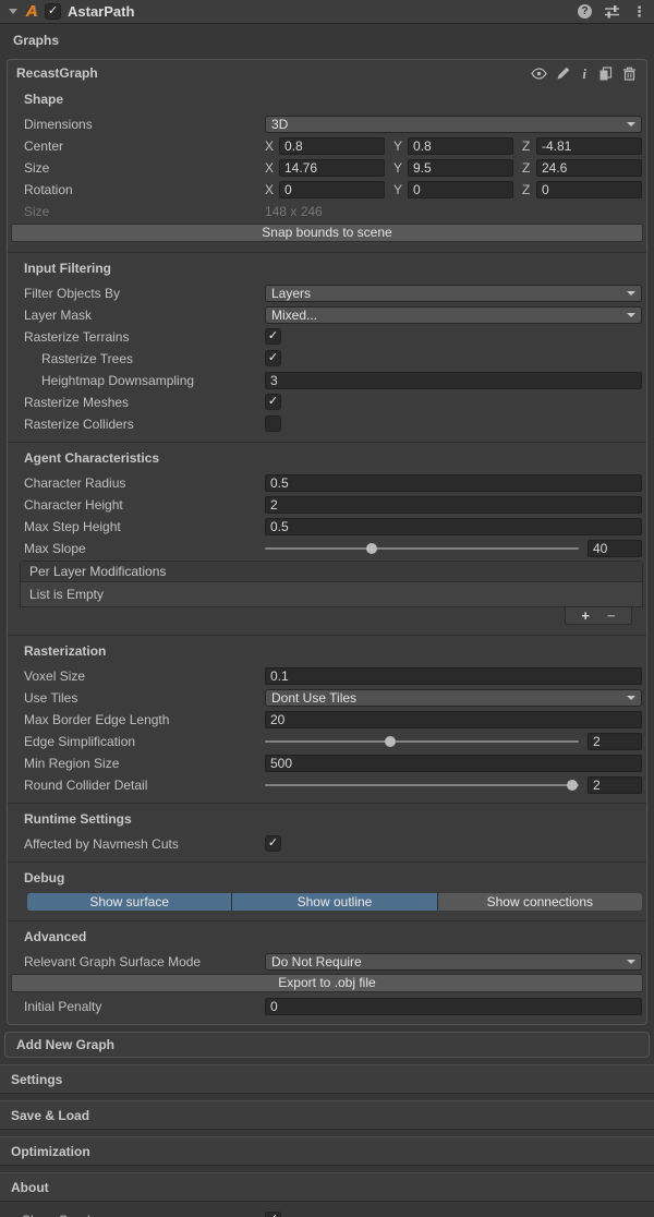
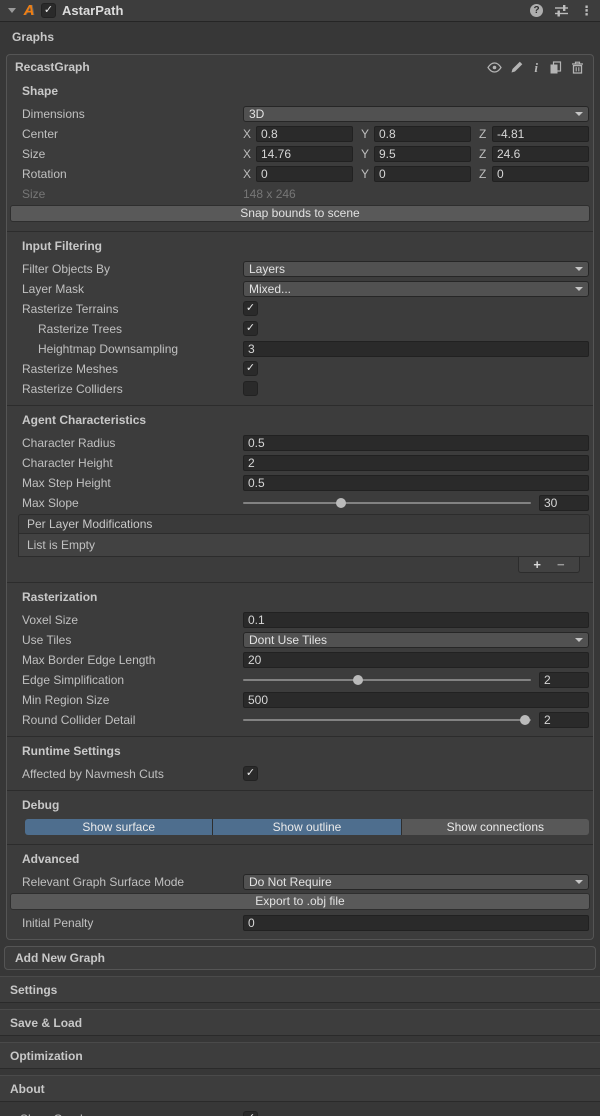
  A
  ✓
  AstarPath
  ?
  ⋮
  Graphs
  RecastGraph
  i
  Shape
  Dimensions
  3D
  Center
  X
  0.8
  Y
  0.8
  Z
  -4.81
  Size
  X
  14.76
  Y
  9.5
  Z
  24.6
  Rotation
  X
  0
  Y
  0
  Z
  0
  Size
  148 x 246
  Snap bounds to scene
  Input Filtering
  Filter Objects By
  Layers
  Layer Mask
  Mixed...
  Rasterize Terrains
  ✓
  Rasterize Trees
  ✓
  Heightmap Downsampling
  3
  Rasterize Meshes
  ✓
  Rasterize Colliders
  Agent Characteristics
  Character Radius
  0.5
  Character Height
  2
  Max Step Height
  0.5
  Max Slope
- 40
+ 30
  Per Layer Modifications
  List is Empty
  +
  −
  Rasterization
  Voxel Size
  0.1
  Use Tiles
  Dont Use Tiles
  Max Border Edge Length
  20
  Edge Simplification
  2
  Min Region Size
  500
  Round Collider Detail
  2
  Runtime Settings
  Affected by Navmesh Cuts
  ✓
  Debug
  Show surface
  Show outline
  Show connections
  Advanced
  Relevant Graph Surface Mode
  Do Not Require
  Export to .obj file
  Initial Penalty
  0
  Add New Graph
  Settings
  Save & Load
  Optimization
  About
